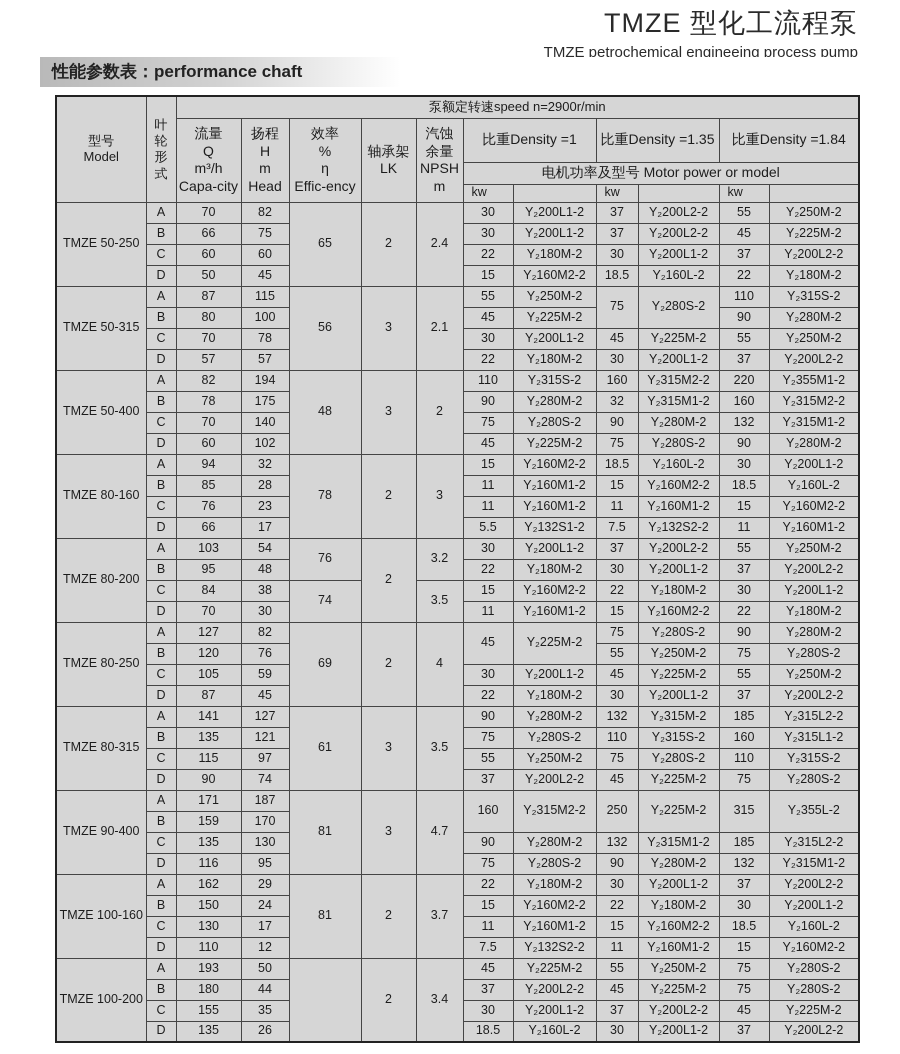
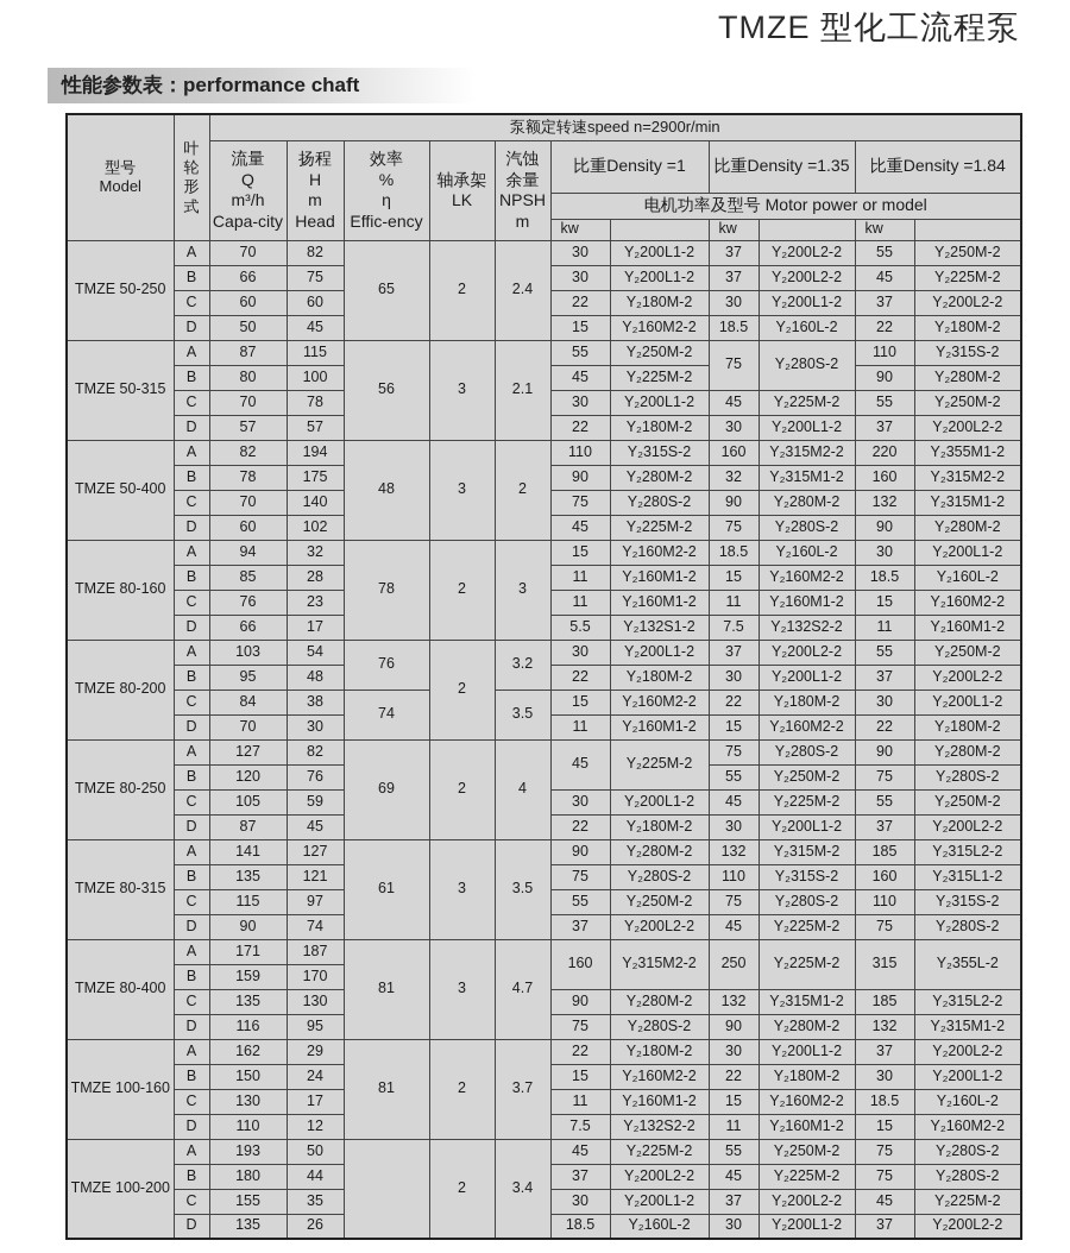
  TMZE 型化工流程泵
- TMZE petrochemical engineeing process pump
  性能参数表：performance chaft
  型号 Model	叶 轮 形 式	泵额定转速speed n=2900r/min
  流量 Q m³/h Capa-city	扬程 H m Head	效率 % η Effic-ency	轴承架 LK	汽蚀 余量 NPSH m	比重Density =1	比重Density =1.35	比重Density =1.84
  电机功率及型号 Motor power or model
  kw		kw		kw
  TMZE 50-250	A	70	82	65	2	2.4	30	Y₂200L1-2	37	Y₂200L2-2	55	Y₂250M-2
  B	66	75	30	Y₂200L1-2	37	Y₂200L2-2	45	Y₂225M-2
  C	60	60	22	Y₂180M-2	30	Y₂200L1-2	37	Y₂200L2-2
  D	50	45	15	Y₂160M2-2	18.5	Y₂160L-2	22	Y₂180M-2
  TMZE 50-315	A	87	115	56	3	2.1	55	Y₂250M-2	75	Y₂280S-2	110	Y₂315S-2
  B	80	100	45	Y₂225M-2	90	Y₂280M-2
  C	70	78	30	Y₂200L1-2	45	Y₂225M-2	55	Y₂250M-2
  D	57	57	22	Y₂180M-2	30	Y₂200L1-2	37	Y₂200L2-2
  TMZE 50-400	A	82	194	48	3	2	110	Y₂315S-2	160	Y₂315M2-2	220	Y₂355M1-2
  B	78	175	90	Y₂280M-2	32	Y₂315M1-2	160	Y₂315M2-2
  C	70	140	75	Y₂280S-2	90	Y₂280M-2	132	Y₂315M1-2
  D	60	102	45	Y₂225M-2	75	Y₂280S-2	90	Y₂280M-2
  TMZE 80-160	A	94	32	78	2	3	15	Y₂160M2-2	18.5	Y₂160L-2	30	Y₂200L1-2
  B	85	28	11	Y₂160M1-2	15	Y₂160M2-2	18.5	Y₂160L-2
  C	76	23	11	Y₂160M1-2	11	Y₂160M1-2	15	Y₂160M2-2
  D	66	17	5.5	Y₂132S1-2	7.5	Y₂132S2-2	11	Y₂160M1-2
  TMZE 80-200	A	103	54	76	2	3.2	30	Y₂200L1-2	37	Y₂200L2-2	55	Y₂250M-2
  B	95	48	22	Y₂180M-2	30	Y₂200L1-2	37	Y₂200L2-2
  C	84	38	74	3.5	15	Y₂160M2-2	22	Y₂180M-2	30	Y₂200L1-2
  D	70	30	11	Y₂160M1-2	15	Y₂160M2-2	22	Y₂180M-2
  TMZE 80-250	A	127	82	69	2	4	45	Y₂225M-2	75	Y₂280S-2	90	Y₂280M-2
  B	120	76	55	Y₂250M-2	75	Y₂280S-2
  C	105	59	30	Y₂200L1-2	45	Y₂225M-2	55	Y₂250M-2
  D	87	45	22	Y₂180M-2	30	Y₂200L1-2	37	Y₂200L2-2
  TMZE 80-315	A	141	127	61	3	3.5	90	Y₂280M-2	132	Y₂315M-2	185	Y₂315L2-2
  B	135	121	75	Y₂280S-2	110	Y₂315S-2	160	Y₂315L1-2
  C	115	97	55	Y₂250M-2	75	Y₂280S-2	110	Y₂315S-2
  D	90	74	37	Y₂200L2-2	45	Y₂225M-2	75	Y₂280S-2
- TMZE 90-400	A	171	187	81	3	4.7	160	Y₂315M2-2	250	Y₂225M-2	315	Y₂355L-2
+ TMZE 80-400	A	171	187	81	3	4.7	160	Y₂315M2-2	250	Y₂225M-2	315	Y₂355L-2
  B	159	170
  C	135	130	90	Y₂280M-2	132	Y₂315M1-2	185	Y₂315L2-2
  D	116	95	75	Y₂280S-2	90	Y₂280M-2	132	Y₂315M1-2
  TMZE 100-160	A	162	29	81	2	3.7	22	Y₂180M-2	30	Y₂200L1-2	37	Y₂200L2-2
  B	150	24	15	Y₂160M2-2	22	Y₂180M-2	30	Y₂200L1-2
  C	130	17	11	Y₂160M1-2	15	Y₂160M2-2	18.5	Y₂160L-2
  D	110	12	7.5	Y₂132S2-2	11	Y₂160M1-2	15	Y₂160M2-2
  TMZE 100-200	A	193	50		2	3.4	45	Y₂225M-2	55	Y₂250M-2	75	Y₂280S-2
  B	180	44	37	Y₂200L2-2	45	Y₂225M-2	75	Y₂280S-2
  C	155	35	30	Y₂200L1-2	37	Y₂200L2-2	45	Y₂225M-2
  D	135	26	18.5	Y₂160L-2	30	Y₂200L1-2	37	Y₂200L2-2
